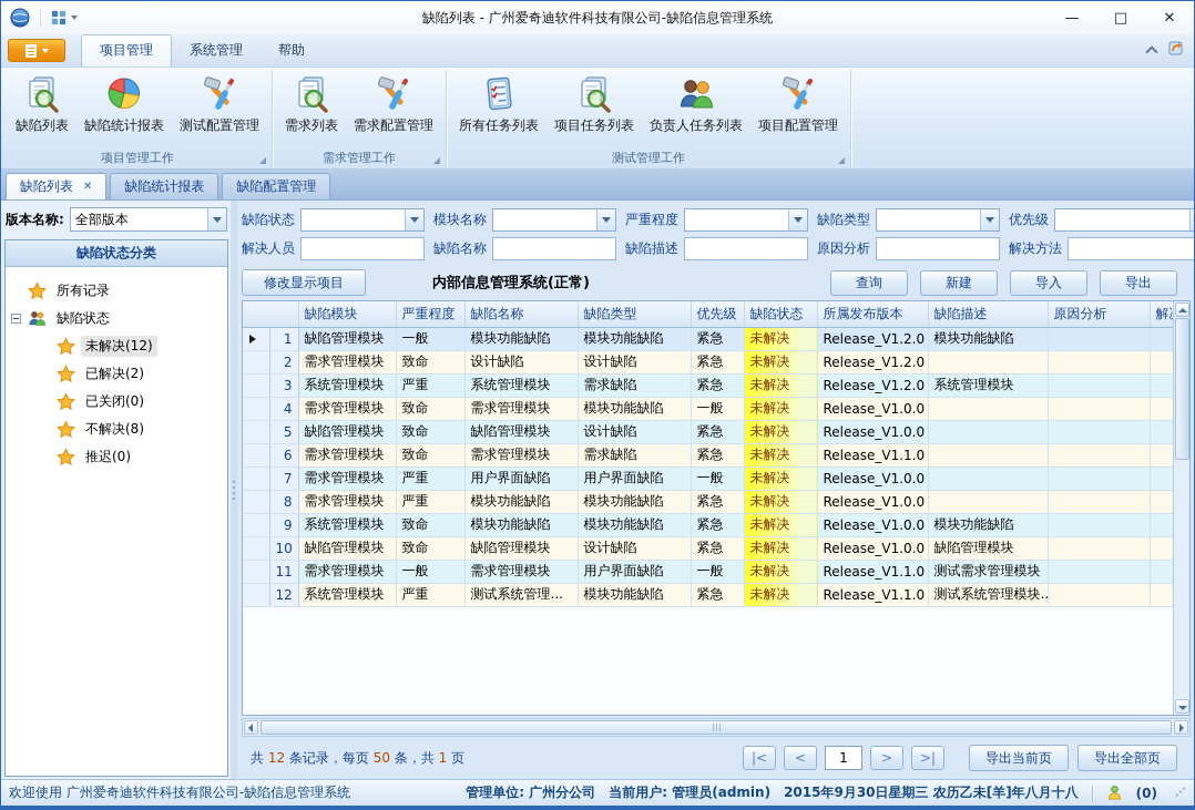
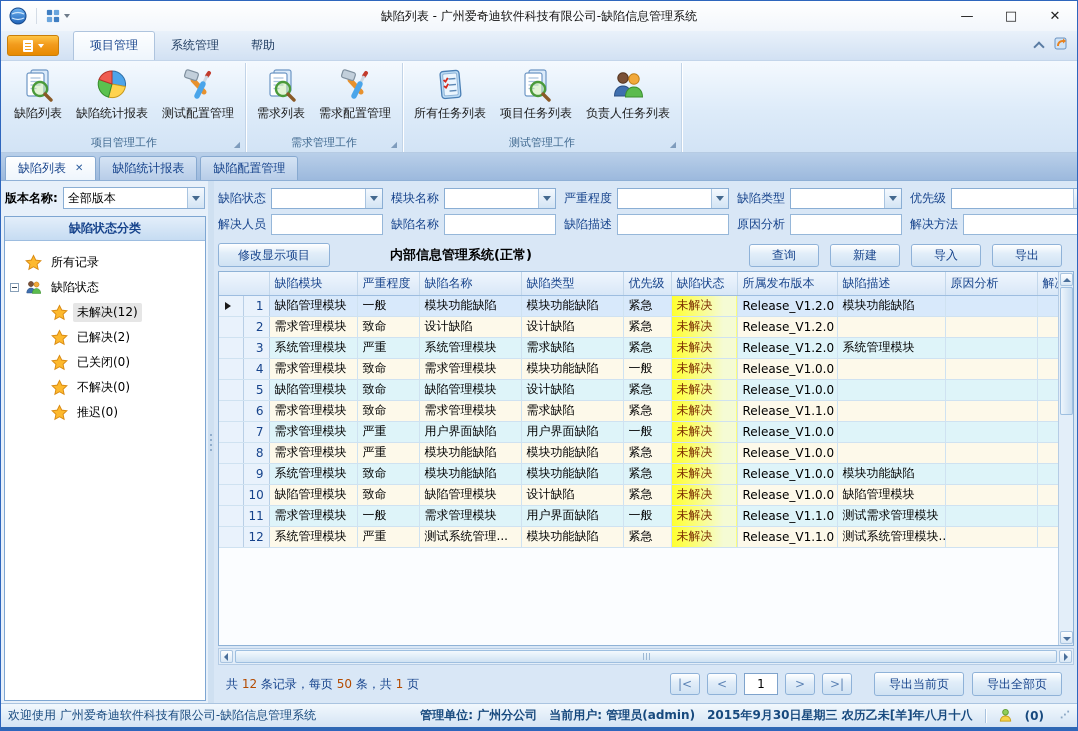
  缺陷列表 - 广州爱奇迪软件科技有限公司-缺陷信息管理系统
  —
  □
  ✕
  项目管理
  系统管理
  帮助
  缺陷列表
  缺陷统计报表
  测试配置管理
  项目管理工作
  需求列表
  需求配置管理
  需求管理工作
  所有任务列表
  项目任务列表
  负责人任务列表
- 项目配置管理
  测试管理工作
  缺陷列表
  缺陷统计报表
  缺陷配置管理
  版本名称:
  全部版本
  缺陷状态分类
  所有记录
  缺陷状态
  未解决(12)
  已解决(2)
  已关闭(0)
- 不解决(8)
+ 不解决(0)
  推迟(0)
  缺陷状态
  模块名称
  严重程度
  缺陷类型
  优先级
  解决人员
  缺陷名称
  缺陷描述
  原因分析
  解决方法
  修改显示项目
  内部信息管理系统(正常)
  查询
  新建
  导入
  导出
  	缺陷模块	严重程度	缺陷名称	缺陷类型	优先级	缺陷状态	所属发布版本	缺陷描述	原因分析	解
  	1	缺陷管理模块	一般	模块功能缺陷	模块功能缺陷	紧急	未解决	Release_V1.2.0	模块功能缺陷
  	2	需求管理模块	致命	设计缺陷	设计缺陷	紧急	未解决	Release_V1.2.0
  	3	系统管理模块	严重	系统管理模块	需求缺陷	紧急	未解决	Release_V1.2.0	系统管理模块
  	4	需求管理模块	致命	需求管理模块	模块功能缺陷	一般	未解决	Release_V1.0.0
  	5	缺陷管理模块	致命	缺陷管理模块	设计缺陷	紧急	未解决	Release_V1.0.0
  	6	需求管理模块	致命	需求管理模块	需求缺陷	紧急	未解决	Release_V1.1.0
  	7	需求管理模块	严重	用户界面缺陷	用户界面缺陷	一般	未解决	Release_V1.0.0
  	8	需求管理模块	严重	模块功能缺陷	模块功能缺陷	紧急	未解决	Release_V1.0.0
  	9	系统管理模块	致命	模块功能缺陷	模块功能缺陷	紧急	未解决	Release_V1.0.0	模块功能缺陷
  	10	缺陷管理模块	致命	缺陷管理模块	设计缺陷	紧急	未解决	Release_V1.0.0	缺陷管理模块
  	11	需求管理模块	一般	需求管理模块	用户界面缺陷	一般	未解决	Release_V1.1.0	测试需求管理模块
  	12	系统管理模块	严重	测试系统管理...	模块功能缺陷	紧急	未解决	Release_V1.1.0	测试系统管理模块..
  共 12 条记录，每页 50 条，共 1 页
  |<
  <
  1
  >
  >|
  导出当前页
  导出全部页
  欢迎使用 广州爱奇迪软件科技有限公司-缺陷信息管理系统
  管理单位: 广州分公司
  当前用户: 管理员(admin)
  2015年9月30日星期三 农历乙未[羊]年八月十八
  (0)
